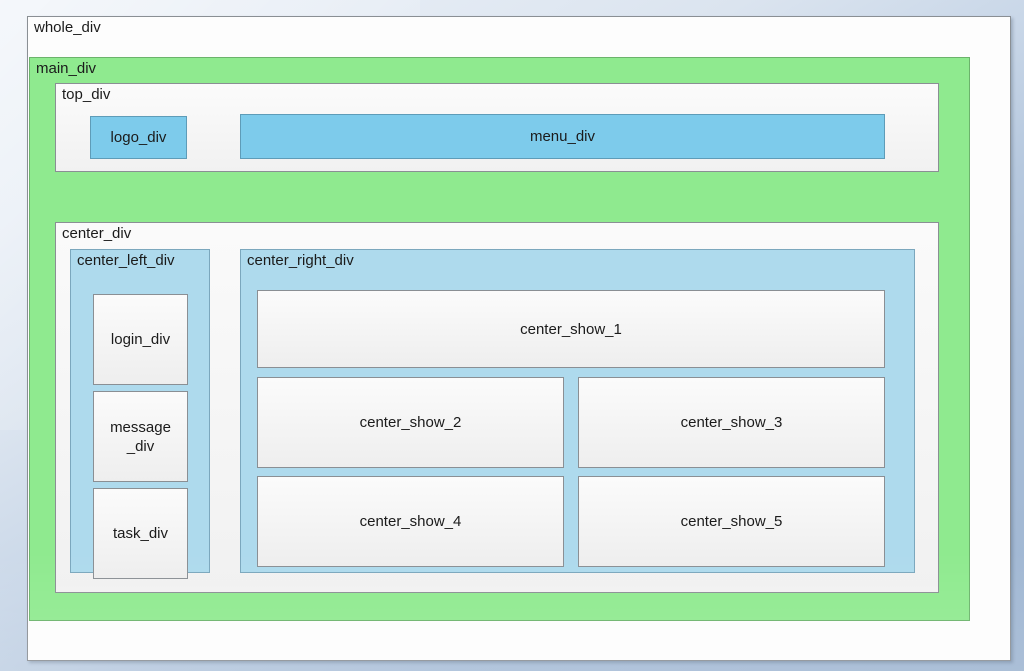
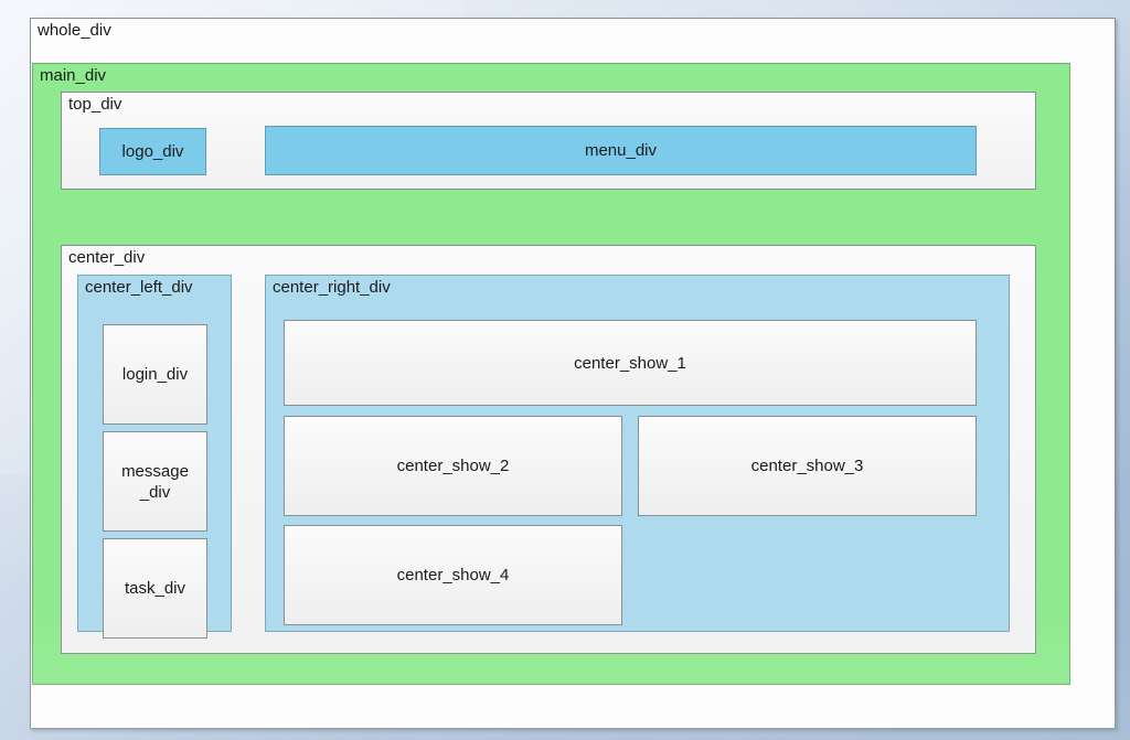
  whole_div
  main_div
  top_div
  logo_div
  menu_div
  center_div
  center_left_div
  login_div
  message
  _div
  task_div
  center_right_div
  center_show_1
  center_show_2
  center_show_3
  center_show_4
- center_show_5
